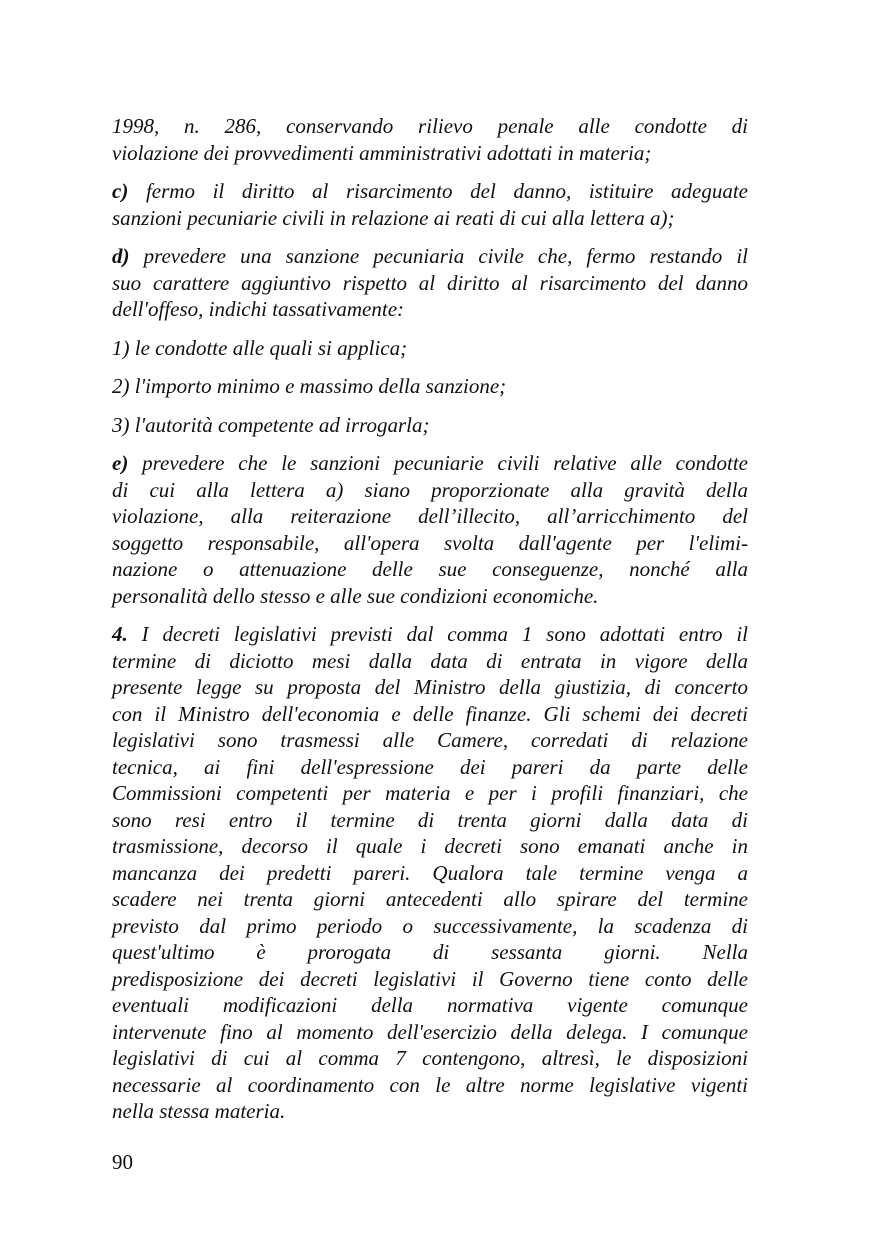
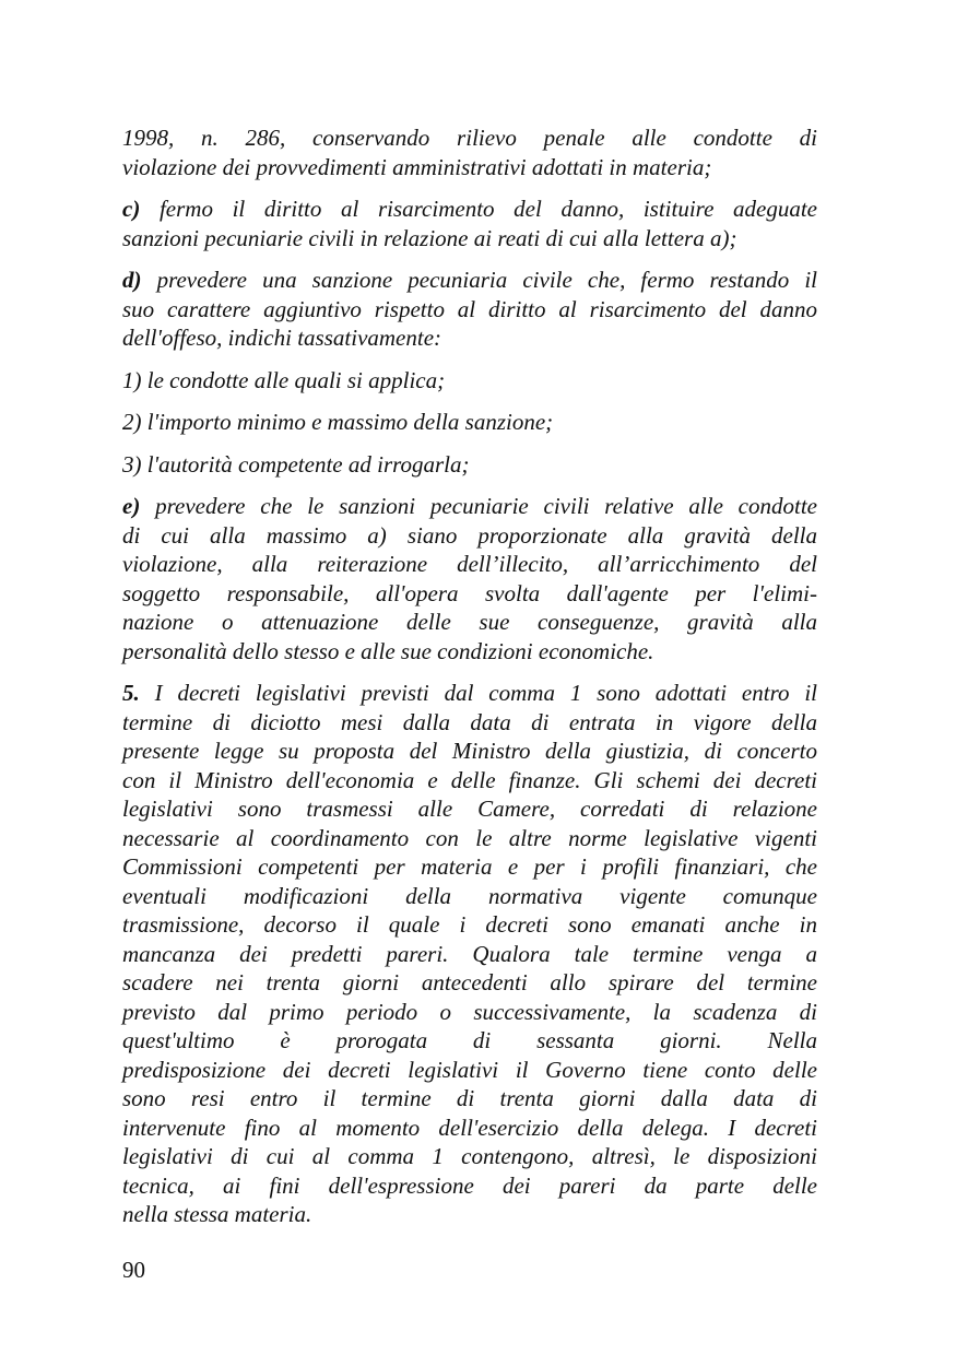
  1998, n. 286, conservando rilievo penale alle condotte di
  violazione dei provvedimenti amministrativi adottati in materia;
  c) fermo il diritto al risarcimento del danno, istituire adeguate
  sanzioni pecuniarie civili in relazione ai reati di cui alla lettera a);
  d) prevedere una sanzione pecuniaria civile che, fermo restando il
  suo carattere aggiuntivo rispetto al diritto al risarcimento del danno
  dell'offeso, indichi tassativamente:
  1) le condotte alle quali si applica;
  2) l'importo minimo e massimo della sanzione;
  3) l'autorità competente ad irrogarla;
  e) prevedere che le sanzioni pecuniarie civili relative alle condotte
- di cui alla lettera a) siano proporzionate alla gravità della
+ di cui alla massimo a) siano proporzionate alla gravità della
  violazione, alla reiterazione dell’illecito, all’arricchimento del
  soggetto responsabile, all'opera svolta dall'agente per l'elimi-
- nazione o attenuazione delle sue conseguenze, nonché alla
+ nazione o attenuazione delle sue conseguenze, gravità alla
  personalità dello stesso e alle sue condizioni economiche.
- 4. I decreti legislativi previsti dal comma 1 sono adottati entro il
+ 5. I decreti legislativi previsti dal comma 1 sono adottati entro il
  termine di diciotto mesi dalla data di entrata in vigore della
  presente legge su proposta del Ministro della giustizia, di concerto
  con il Ministro dell'economia e delle finanze. Gli schemi dei decreti
  legislativi sono trasmessi alle Camere, corredati di relazione
- tecnica, ai fini dell'espressione dei pareri da parte delle
+ necessarie al coordinamento con le altre norme legislative vigenti
  Commissioni competenti per materia e per i profili finanziari, che
- sono resi entro il termine di trenta giorni dalla data di
+ eventuali modificazioni della normativa vigente comunque
  trasmissione, decorso il quale i decreti sono emanati anche in
  mancanza dei predetti pareri. Qualora tale termine venga a
  scadere nei trenta giorni antecedenti allo spirare del termine
  previsto dal primo periodo o successivamente, la scadenza di
  quest'ultimo è prorogata di sessanta giorni. Nella
  predisposizione dei decreti legislativi il Governo tiene conto delle
- eventuali modificazioni della normativa vigente comunque
+ sono resi entro il termine di trenta giorni dalla data di
- intervenute fino al momento dell'esercizio della delega. I comunque
+ intervenute fino al momento dell'esercizio della delega. I decreti
- legislativi di cui al comma 7 contengono, altresì, le disposizioni
+ legislativi di cui al comma 1 contengono, altresì, le disposizioni
- necessarie al coordinamento con le altre norme legislative vigenti
+ tecnica, ai fini dell'espressione dei pareri da parte delle
  nella stessa materia.
  90
